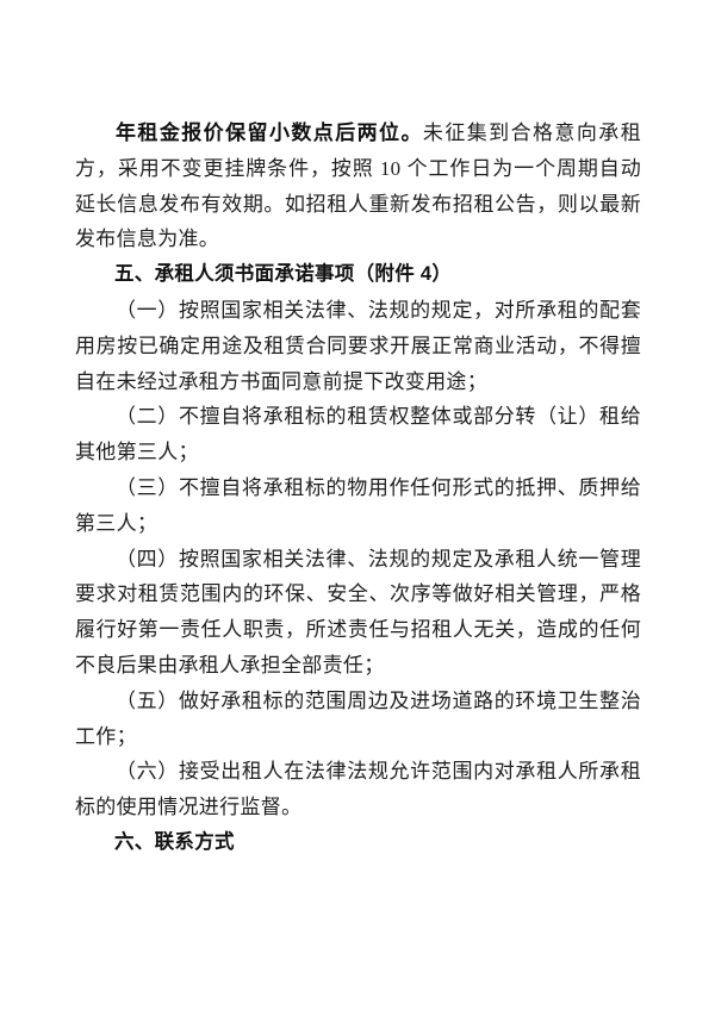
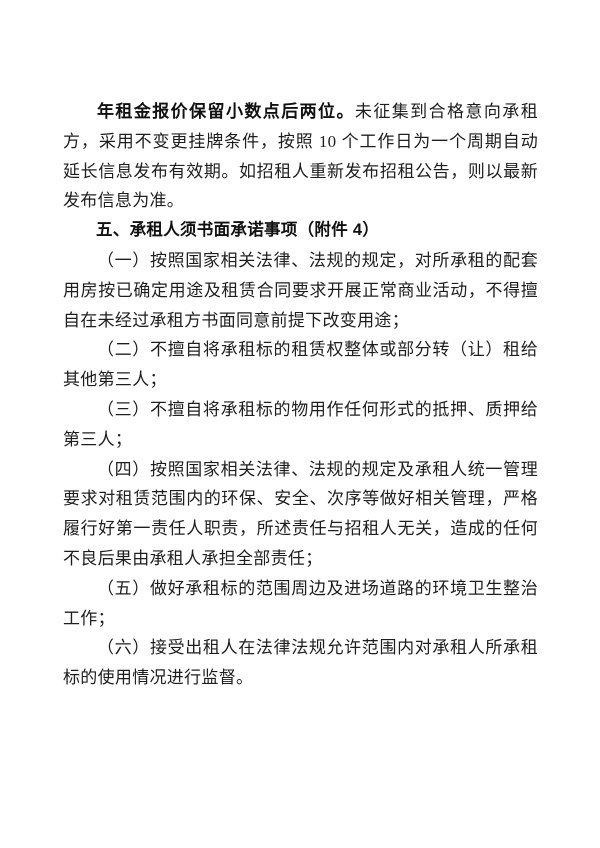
  年租金报价保留小数点后两位。未征集到合格意向承租方，采用不变更挂牌条件，按照 10 个工作日为一个周期自动延长信息发布有效期。如招租人重新发布招租公告，则以最新发布信息为准。
  五、承租人须书面承诺事项（附件 4）
  （一）按照国家相关法律、法规的规定，对所承租的配套用房按已确定用途及租赁合同要求开展正常商业活动，不得擅自在未经过承租方书面同意前提下改变用途；
  （二）不擅自将承租标的租赁权整体或部分转（让）租给其他第三人；
  （三）不擅自将承租标的物用作任何形式的抵押、质押给第三人；
  （四）按照国家相关法律、法规的规定及承租人统一管理要求对租赁范围内的环保、安全、次序等做好相关管理，严格履行好第一责任人职责，所述责任与招租人无关，造成的任何不良后果由承租人承担全部责任；
  （五）做好承租标的范围周边及进场道路的环境卫生整治工作；
  （六）接受出租人在法律法规允许范围内对承租人所承租标的使用情况进行监督。
- 六、联系方式
